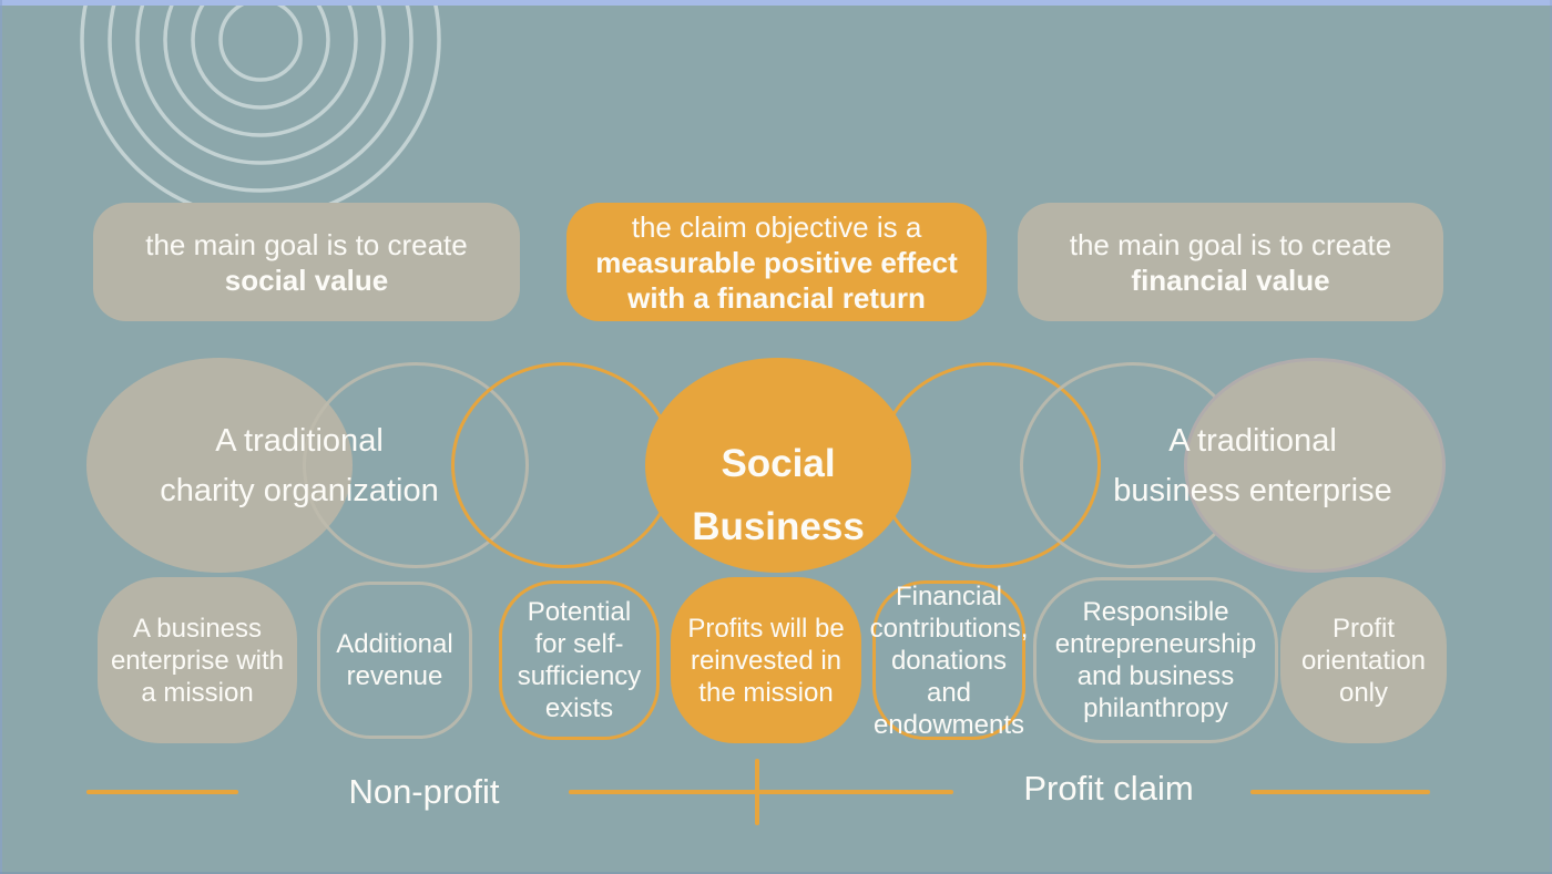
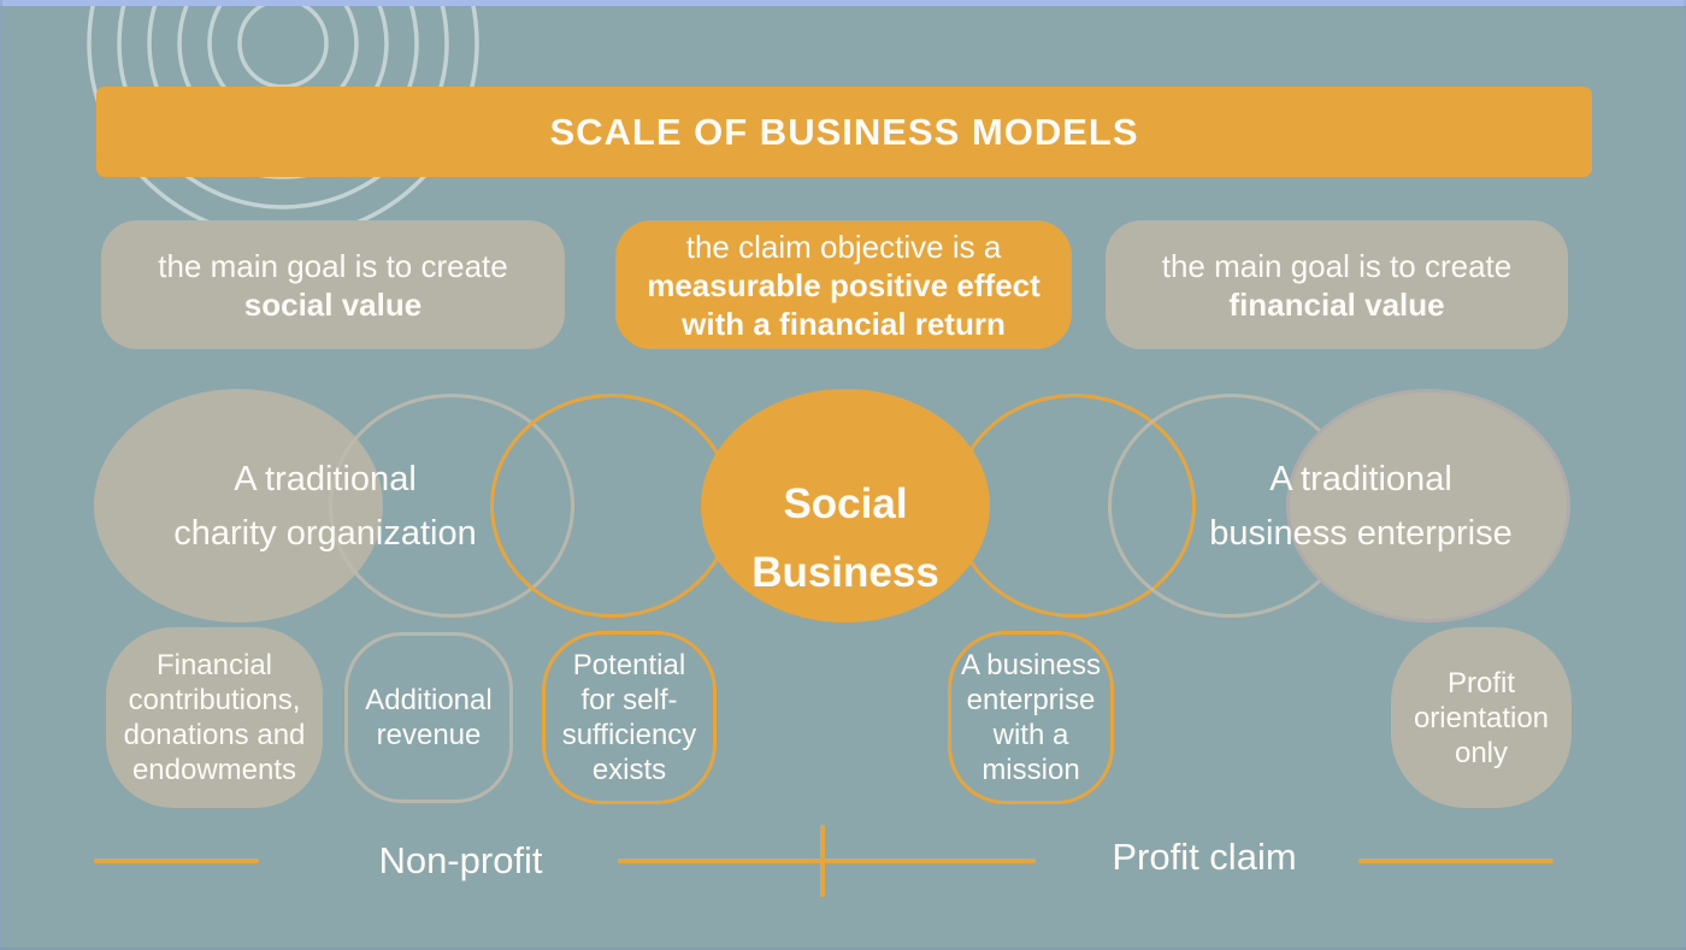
+ SCALE OF BUSINESS MODELS
  the main goal is to create
  social value
  the claim objective is a
  measurable positive effect
  with a financial return
  the main goal is to create
  financial value
  A traditional
  charity organization
  Social
  Business
  A traditional
  business enterprise
- A business enterprise with a mission
+ Financial contributions, donations and endowments
  Additional revenue
  Potential for self-sufficiency exists
- Profits will be reinvested in the mission
- Financial contributions, donations and endowments
+ A business enterprise with a mission
- Responsible entrepreneurship and business philanthropy
  Profit orientation only
  Non-profit
  Profit claim
